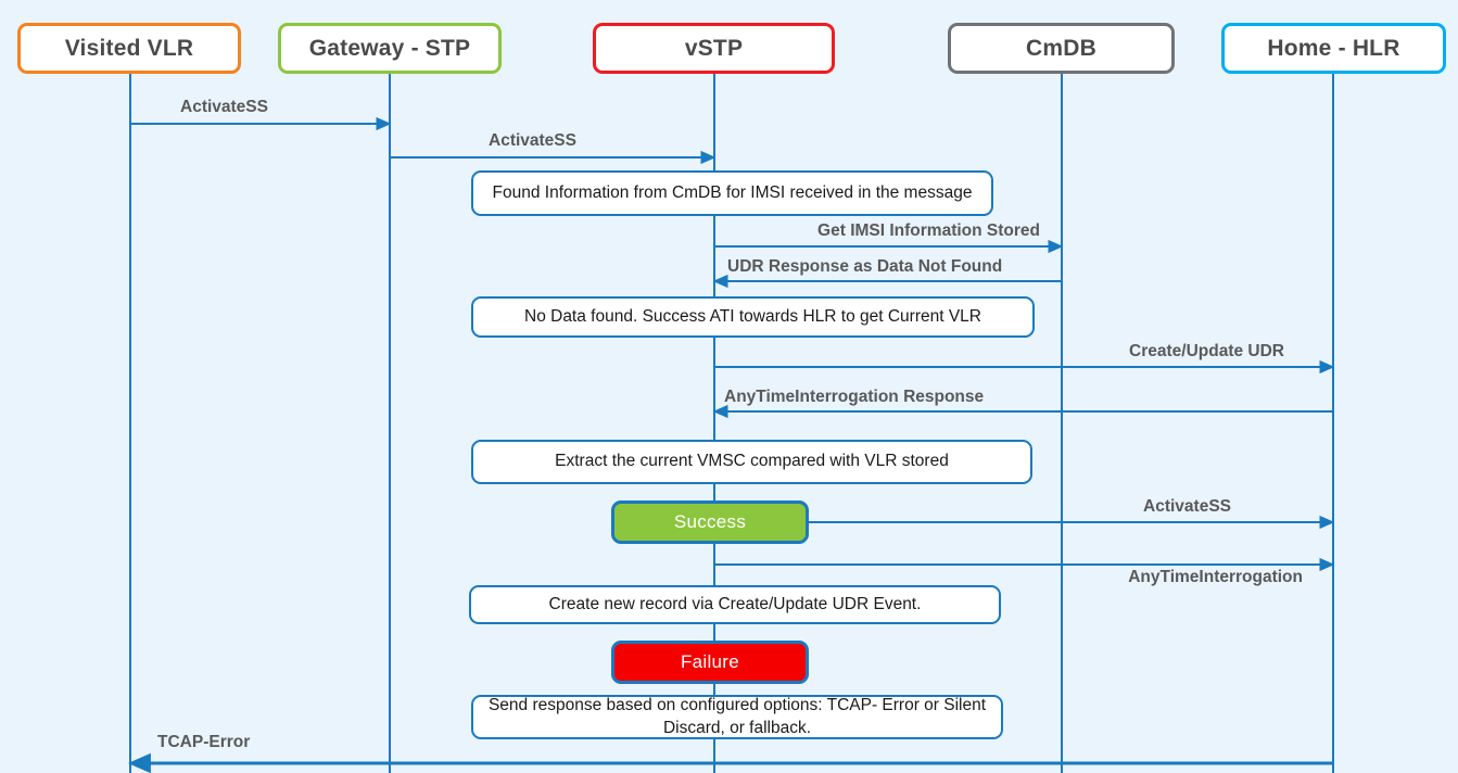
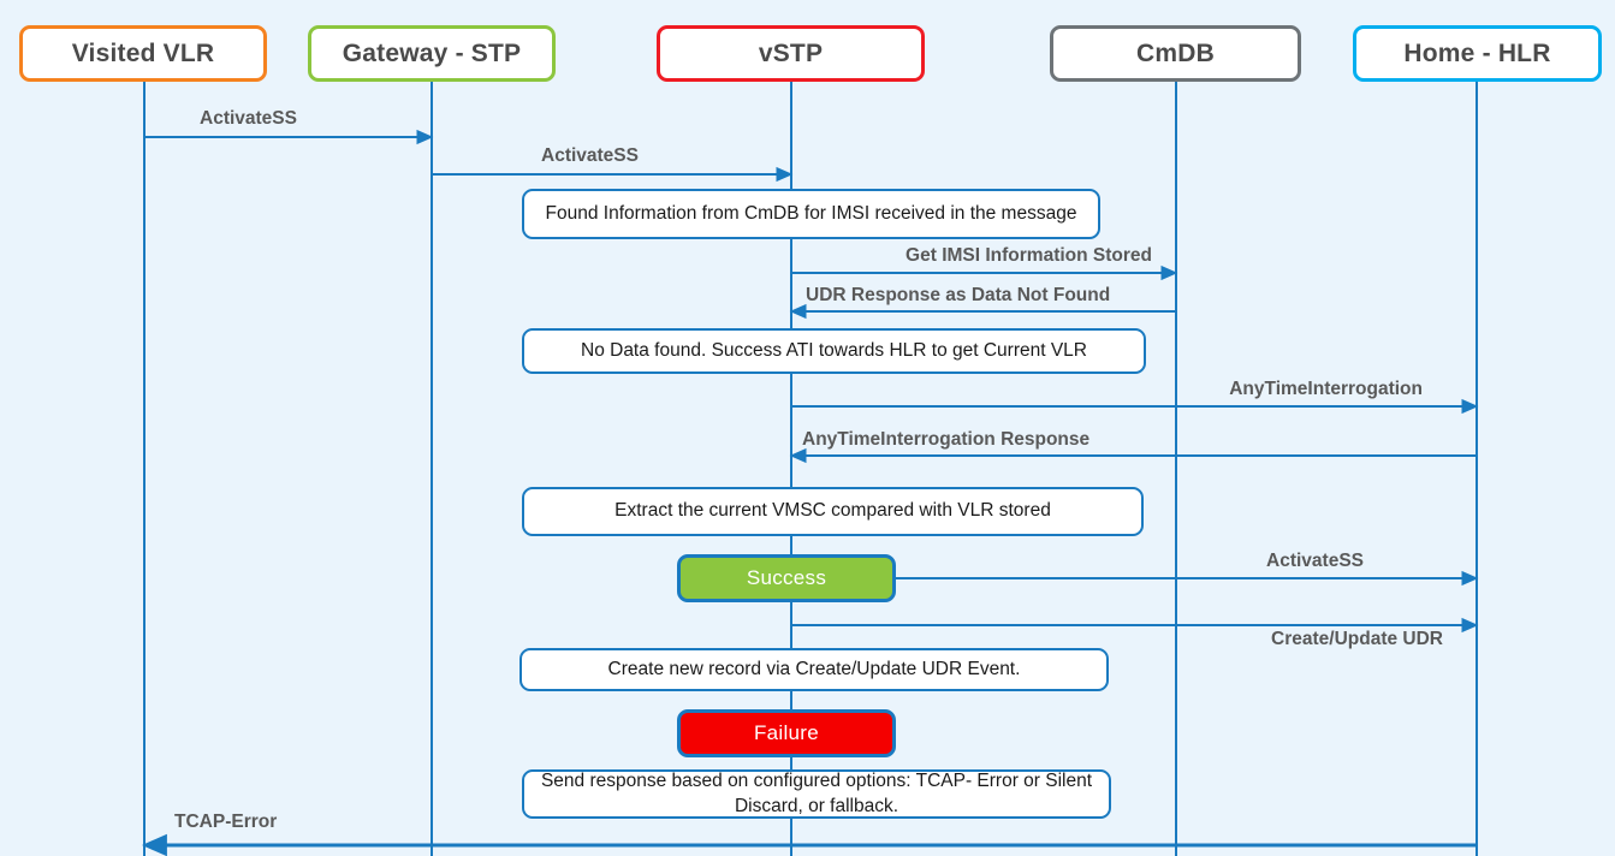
  Visited VLR
  Gateway - STP
  vSTP
  CmDB
  Home - HLR
  Found Information from CmDB for IMSI received in the message
  No Data found. Success ATI towards HLR to get Current VLR
  Extract the current VMSC compared with VLR stored
  Create new record via Create/Update UDR Event.
  Send response based on configured options: TCAP- Error or Silent Discard, or fallback.
  Success
  Failure
  ActivateSS
  ActivateSS
  Get IMSI Information Stored
  UDR Response as Data Not Found
- Create/Update UDR
+ AnyTimeInterrogation
  AnyTimeInterrogation Response
  ActivateSS
- AnyTimeInterrogation
+ Create/Update UDR
  TCAP-Error
